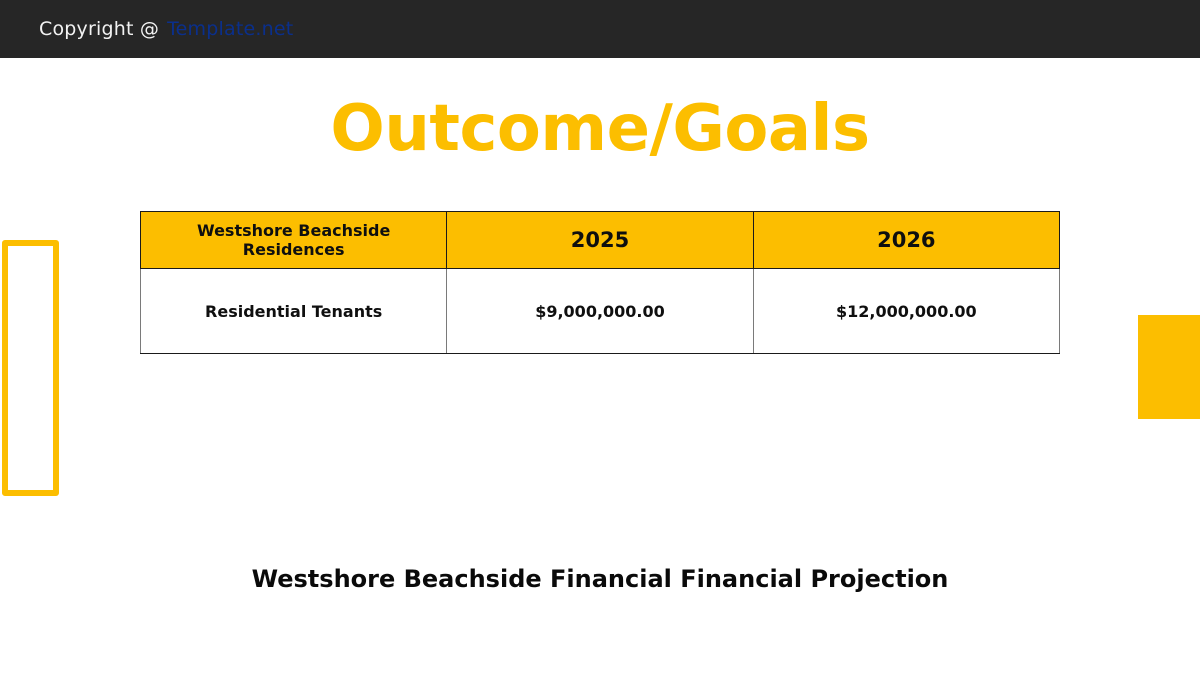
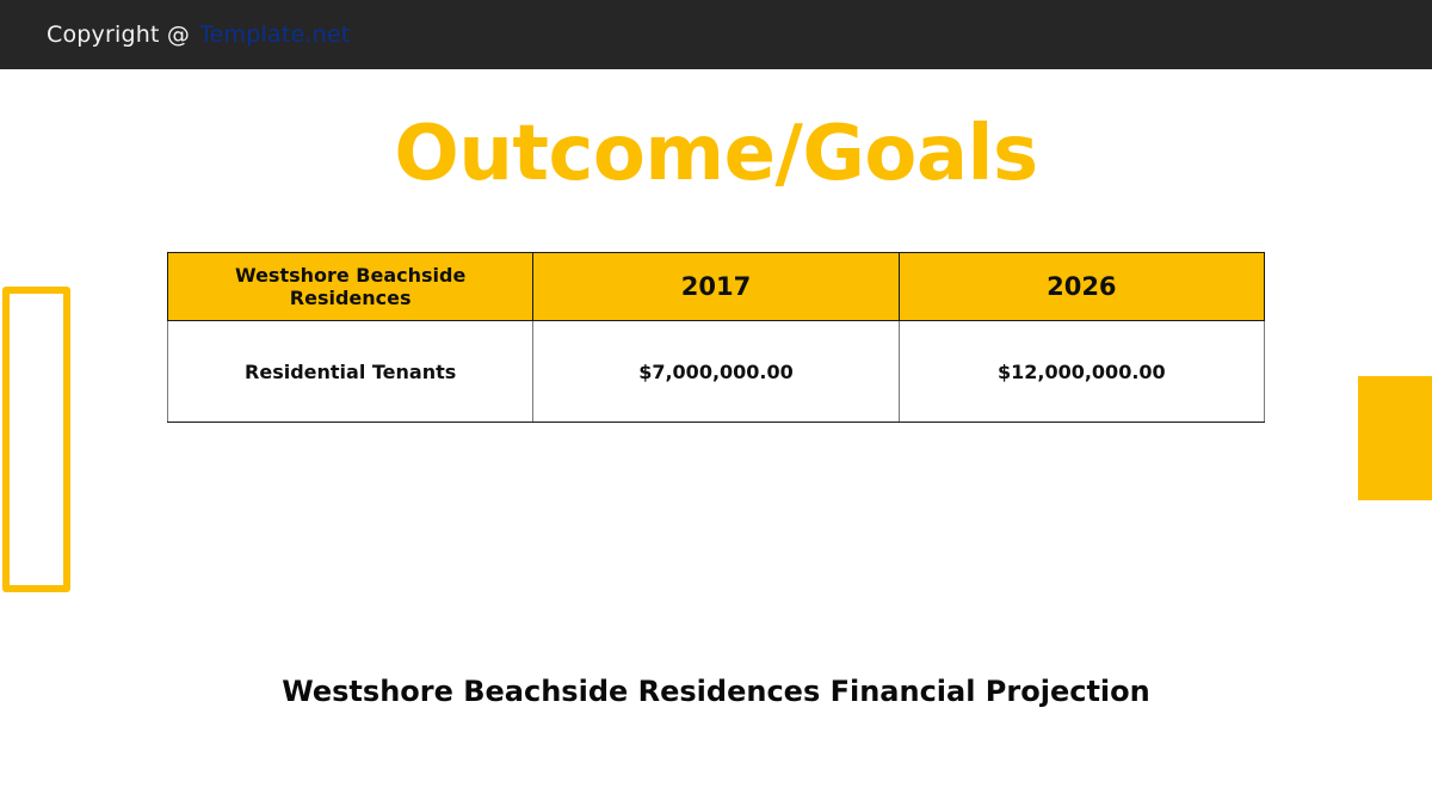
  Copyright @ Template.net
  Outcome/Goals
- Westshore Beachside Residences	2025	2026
+ Westshore Beachside Residences	2017	2026
- Residential Tenants	$9,000,000.00	$12,000,000.00
+ Residential Tenants	$7,000,000.00	$12,000,000.00
- Westshore Beachside Financial Financial Projection
+ Westshore Beachside Residences Financial Projection
